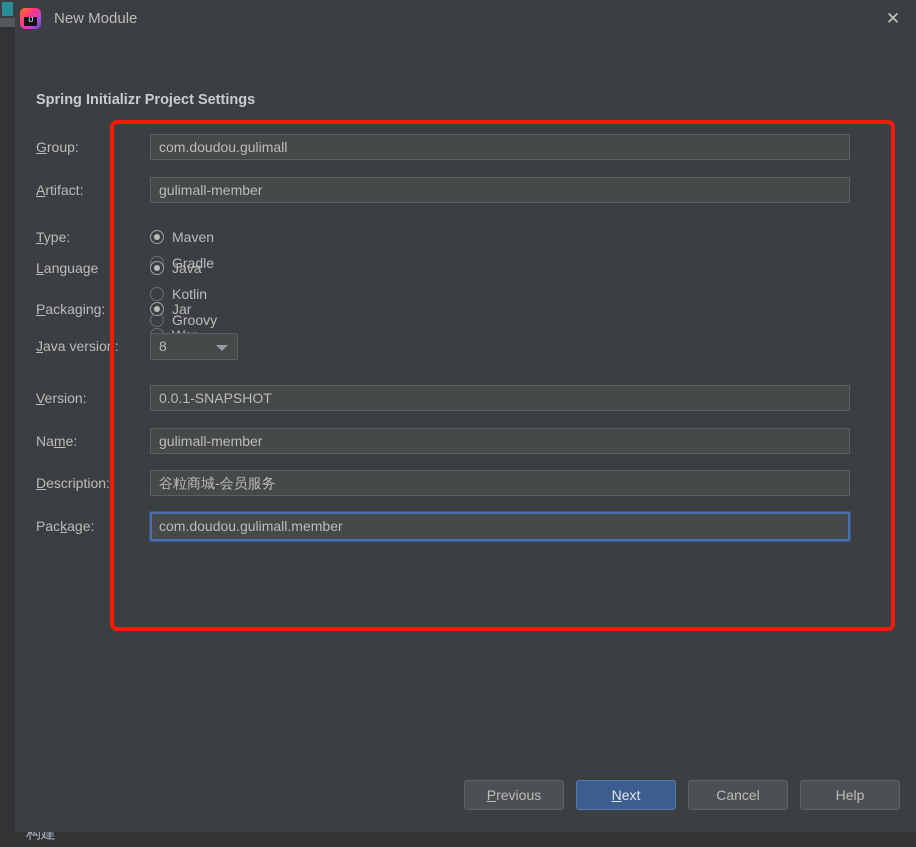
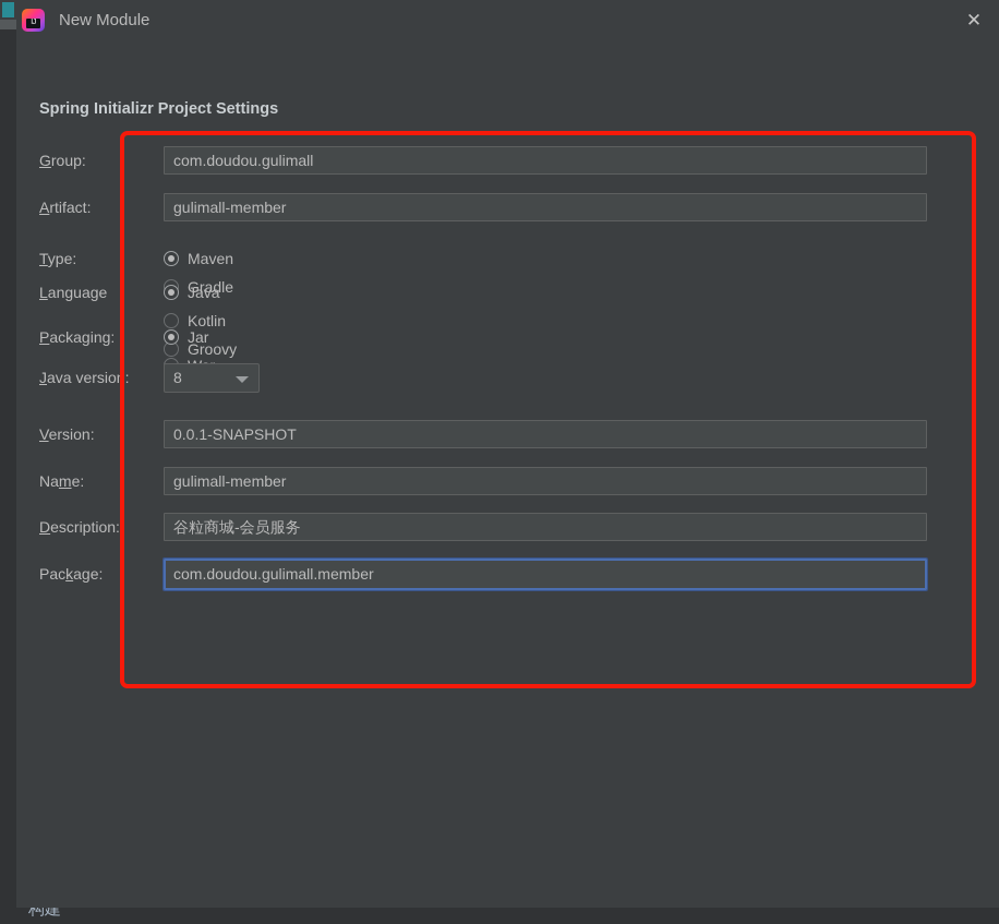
  构建
  New Module
  ✕
  Spring Initializr Project Settings
  Group:
  com.doudou.gulimall
  Artifact:
  gulimall-member
  Type:
  Maven
  Gradle
  Language
  Java
  Kotlin
  Groovy
  Packaging:
  Jar
  Java version:
  8
  Version:
  0.0.1-SNAPSHOT
  Name:
  gulimall-member
  Description:
  谷粒商城-会员服务
  Package:
  com.doudou.gulimall.member
- P
- revious
- N
- ext
- Cancel
- Help
